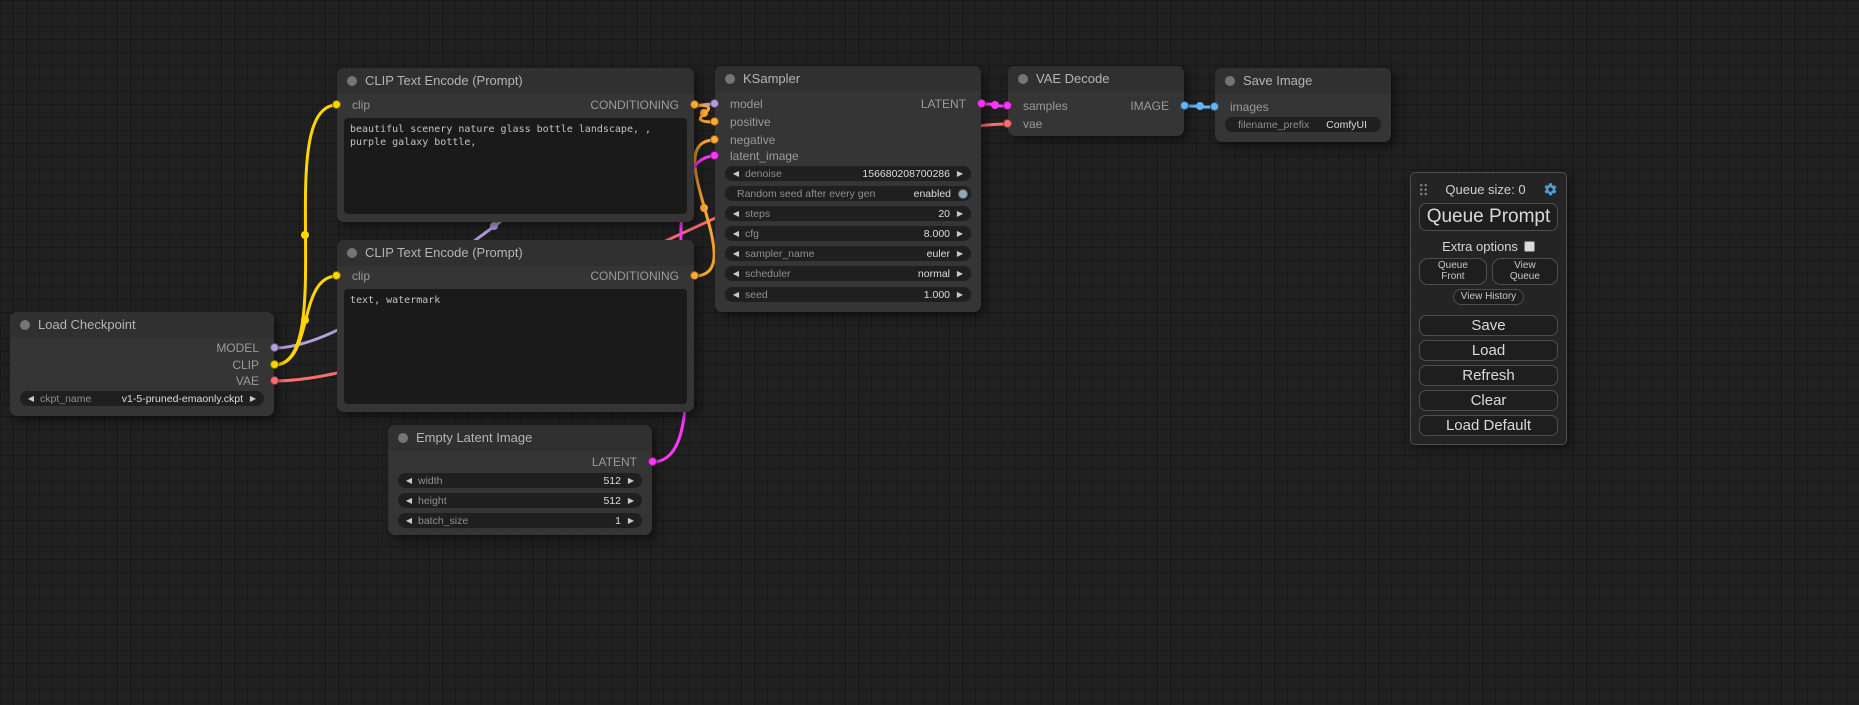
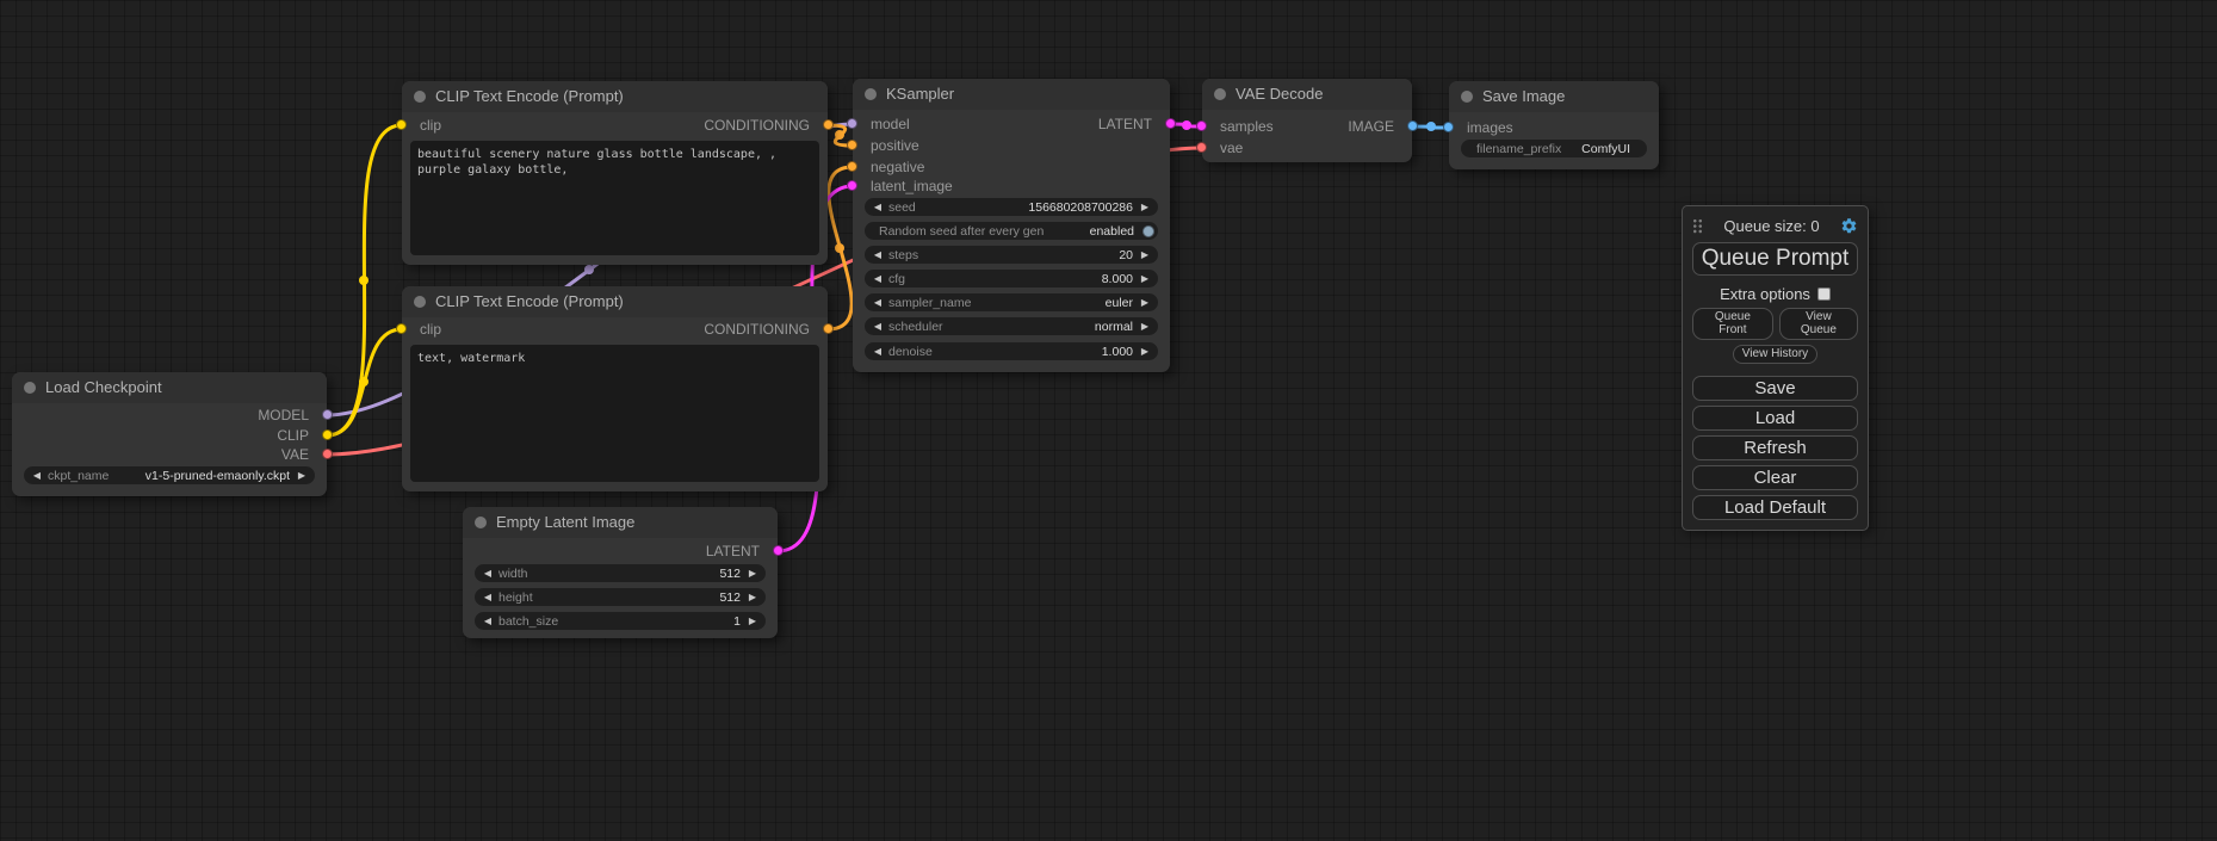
  Load Checkpoint
  MODEL
  CLIP
  VAE
  ◀
  ckpt_name
  v1-5-pruned-emaonly.ckpt
  ▶
  CLIP Text Encode (Prompt)
  clip
  CONDITIONING
  CLIP Text Encode (Prompt)
  clip
  CONDITIONING
  text, watermark
  Empty Latent Image
  LATENT
  ◀
  width
  512
  ▶
  ◀
  height
  512
  ▶
  ◀
  batch_size
  1
  ▶
  KSampler
  model
  LATENT
  positive
  negative
  latent_image
  ◀
- denoise
+ seed
  156680208700286
  ▶
  Random seed after every gen
  enabled
  ◀
  steps
  20
  ▶
  ◀
  cfg
  8.000
  ▶
  ◀
  sampler_name
  euler
  ▶
  ◀
  scheduler
  normal
  ▶
  ◀
- seed
+ denoise
  1.000
  ▶
  VAE Decode
  samples
  IMAGE
  vae
  Save Image
  images
  filename_prefix
  ComfyUI
  Queue size: 0
  Queue Prompt
  Extra options
  Queue Front
  View Queue
  View History
  Save
  Load
  Refresh
  Clear
  Load Default
